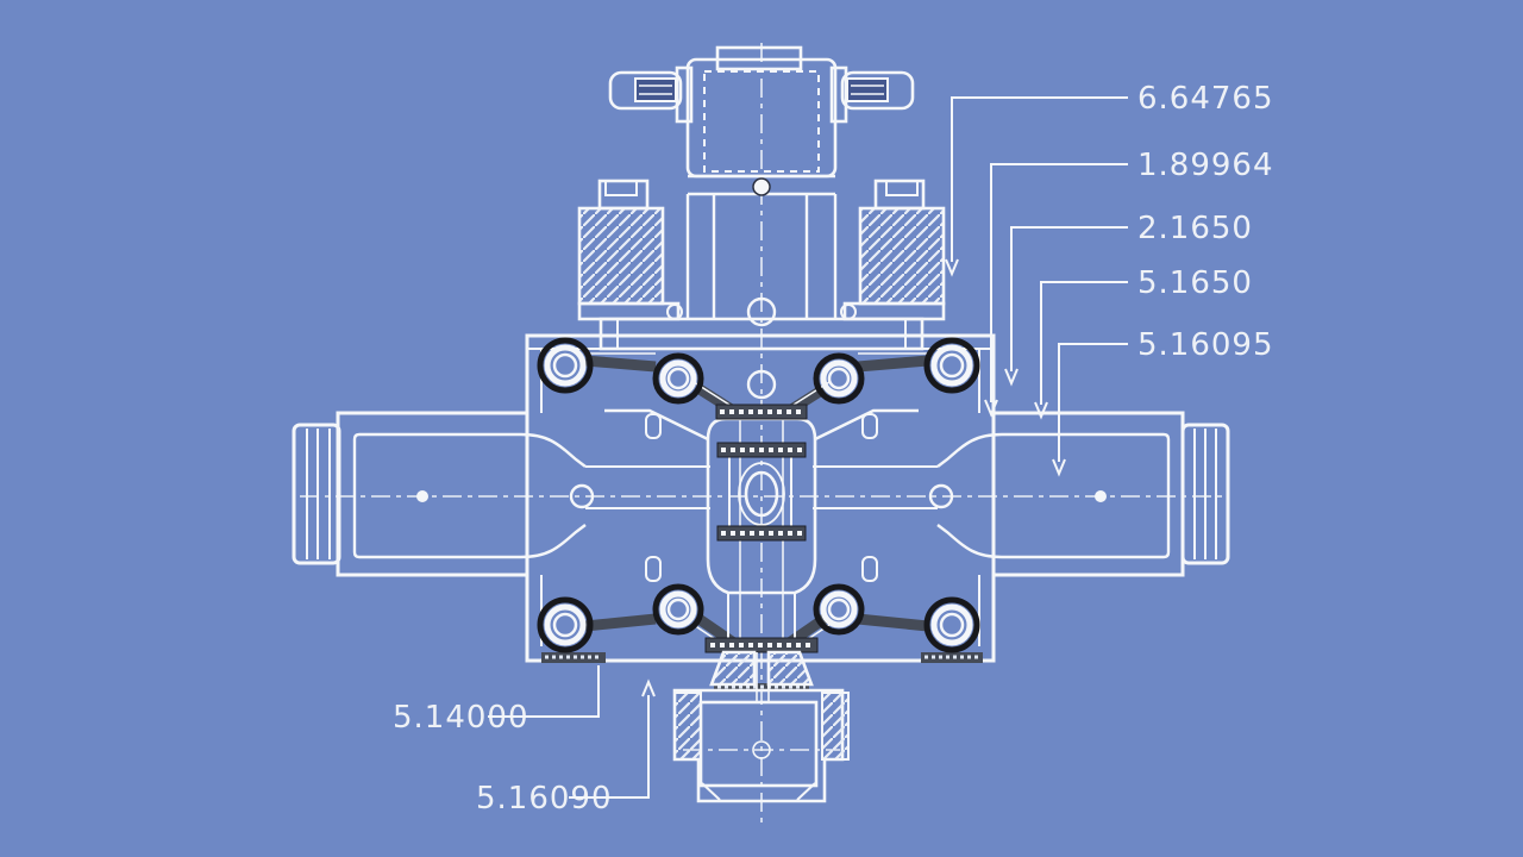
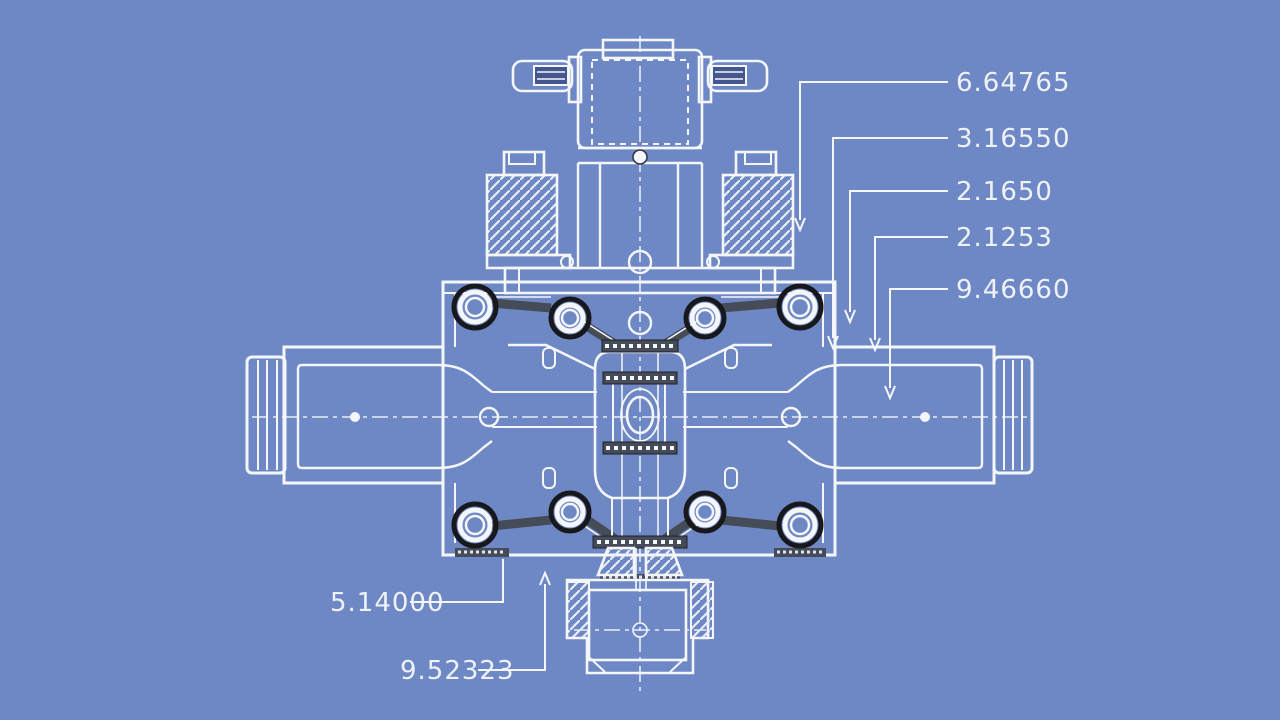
  6.64765
- 1.89964
+ 3.16550
  2.1650
- 5.1650
+ 2.1253
- 5.16095
+ 9.46660
  5.14000
- 5.16090
+ 9.52323
